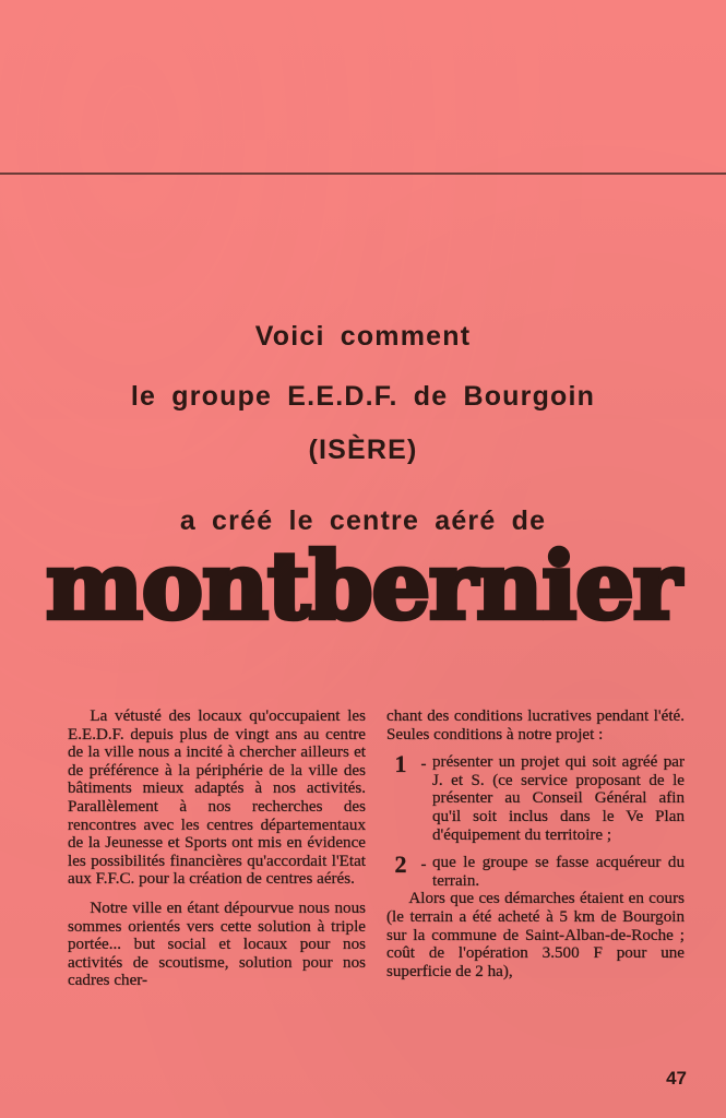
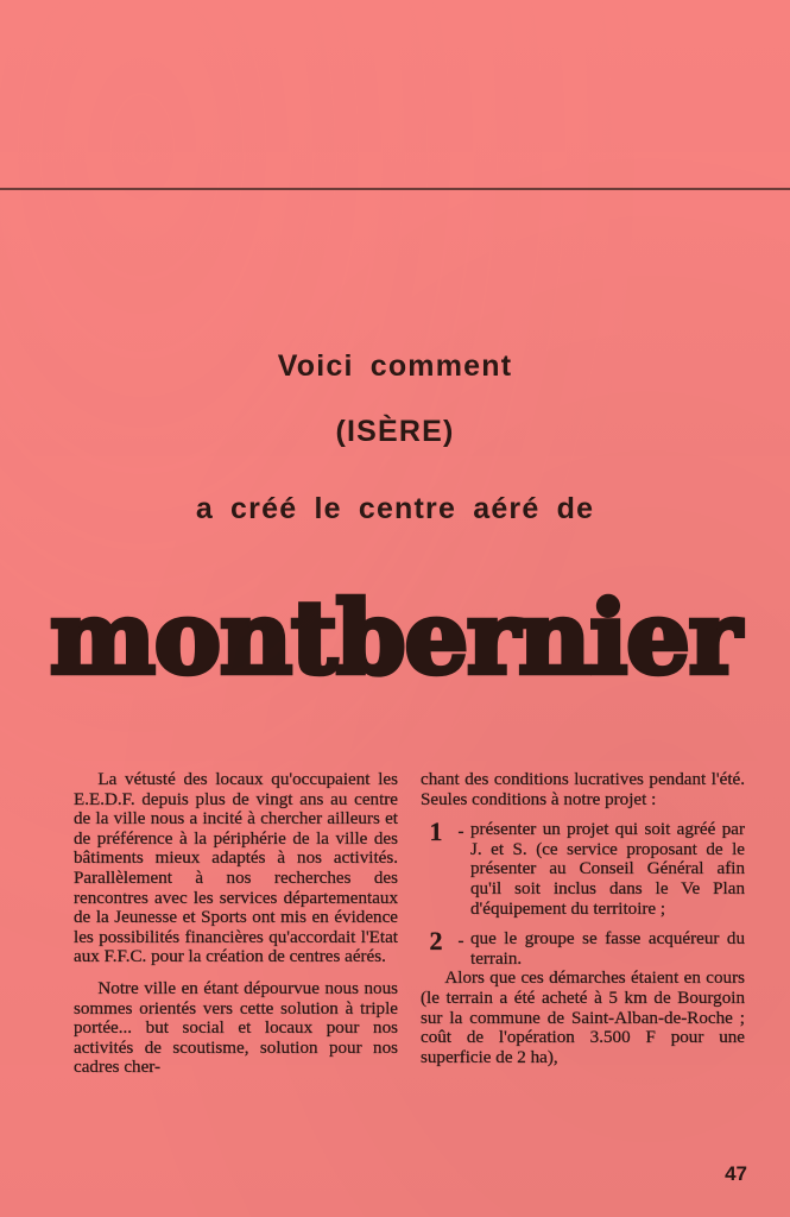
  Voici comment
- le groupe E.E.D.F. de Bourgoin
  (ISÈRE)
  a créé le centre aéré de
  montbernier
- La vétusté des locaux qu'occupaient les E.E.D.F. depuis plus de vingt ans au centre de la ville nous a incité à chercher ailleurs et de préférence à la périphérie de la ville des bâtiments mieux adaptés à nos activités. Parallèlement à nos recherches des rencontres avec les centres départementaux de la Jeunesse et Sports ont mis en évidence les possibilités financières qu'accordait l'Etat aux F.F.C. pour la création de centres aérés.
+ La vétusté des locaux qu'occupaient les E.E.D.F. depuis plus de vingt ans au centre de la ville nous a incité à chercher ailleurs et de préférence à la périphérie de la ville des bâtiments mieux adaptés à nos activités. Parallèlement à nos recherches des rencontres avec les services départementaux de la Jeunesse et Sports ont mis en évidence les possibilités financières qu'accordait l'Etat aux F.F.C. pour la création de centres aérés.
  Notre ville en étant dépourvue nous nous sommes orientés vers cette solution à triple portée... but social et locaux pour nos activités de scoutisme, solution pour nos cadres cher-
  chant des conditions lucratives pendant l'été. Seules conditions à notre projet :
  1
  -
  présenter un projet qui soit agréé par J. et S. (ce service proposant de le présenter au Conseil Général afin qu'il soit inclus dans le Ve Plan d'équipement du territoire ;
  2
  -
  que le groupe se fasse acquéreur du terrain.
  Alors que ces démarches étaient en cours (le terrain a été acheté à 5 km de Bourgoin sur la commune de Saint-Alban-de-Roche ; coût de l'opération 3.500 F pour une superficie de 2 ha),
  47
